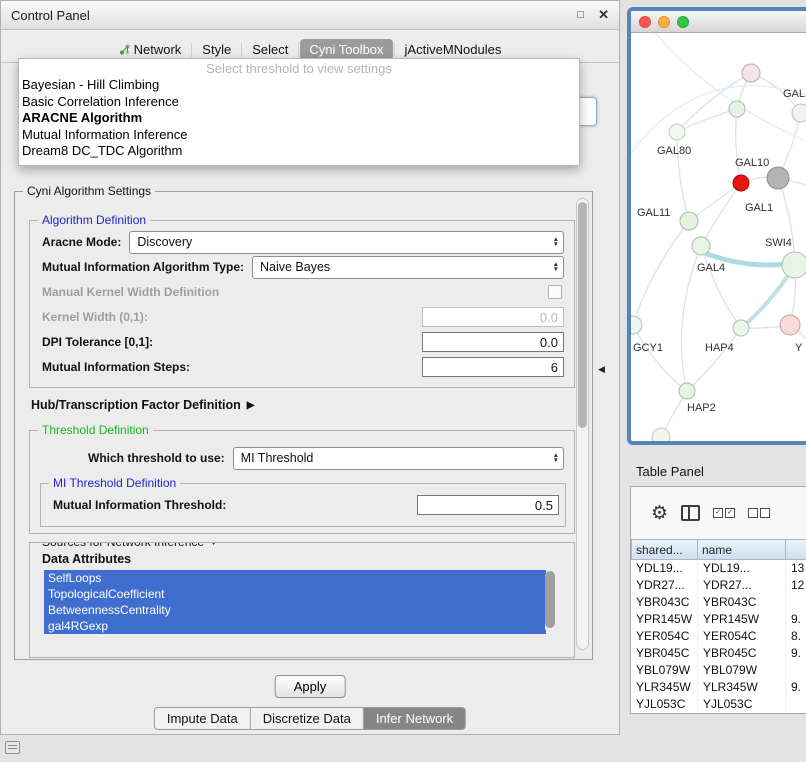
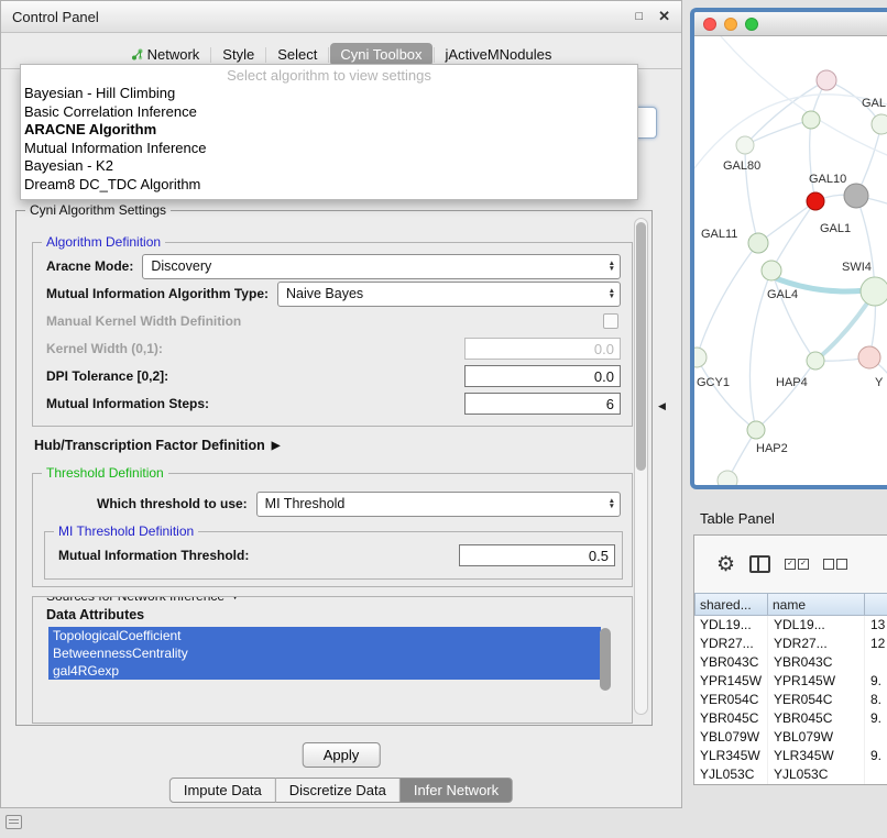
  Control Panel
  □
  ✕
  Network
  Style
  Select
  Cyni Toolbox
  jActiveMNodules
  Cyni Algorithm Settings
  Algorithm Definition
  Aracne Mode:
  Discovery
  Mutual Information Algorithm Type:
  Naive Bayes
  Manual Kernel Width Definition
  Kernel Width (0,1):
  0.0
- DPI Tolerance [0,1]:
+ DPI Tolerance [0,2]:
  0.0
  Mutual Information Steps:
  6
  Hub/Transcription Factor Definition
  ▶
  Threshold Definition
  Which threshold to use:
  MI Threshold
  MI Threshold Definition
  Mutual Information Threshold:
  0.5
  Data Attributes
- SelfLoops
  TopologicalCoefficient
  BetweennessCentrality
  gal4RGexp
- Select threshold to view settings
+ Select algorithm to view settings
  Bayesian - Hill Climbing
  Basic Correlation Inference
  ARACNE Algorithm
  Mutual Information Inference
+ Bayesian - K2
  Dream8 DC_TDC Algorithm
  Apply
  Impute Data
  Discretize Data
  Infer Network
  ◀
  GAL
  GAL80
  GAL10
  GAL11
  GAL1
  SWI4
  GAL4
  GCY1
  HAP4
  Y
  HAP2
  Table Panel
  ⚙
  shared...
  name
  YDL19...
  YDL19...
  13
  YDR27...
  YDR27...
  12
  YBR043C
  YBR043C
  YPR145W
  YPR145W
  9.
  YER054C
  YER054C
  8.
  YBR045C
  YBR045C
  9.
  YBL079W
  YBL079W
  YLR345W
  YLR345W
  9.
  YJL053C
  YJL053C
